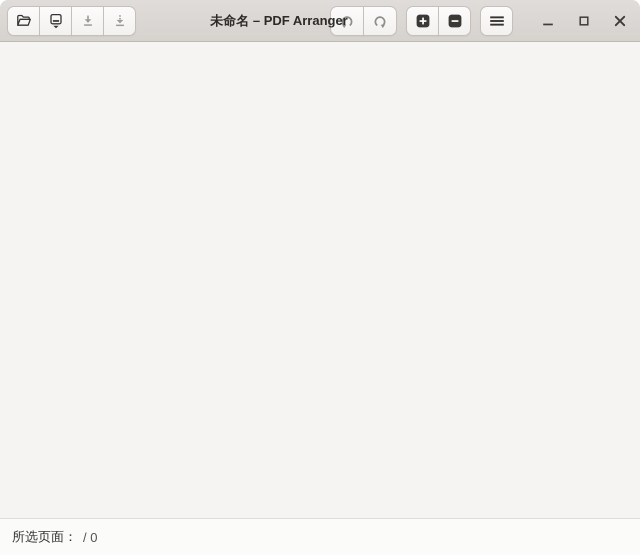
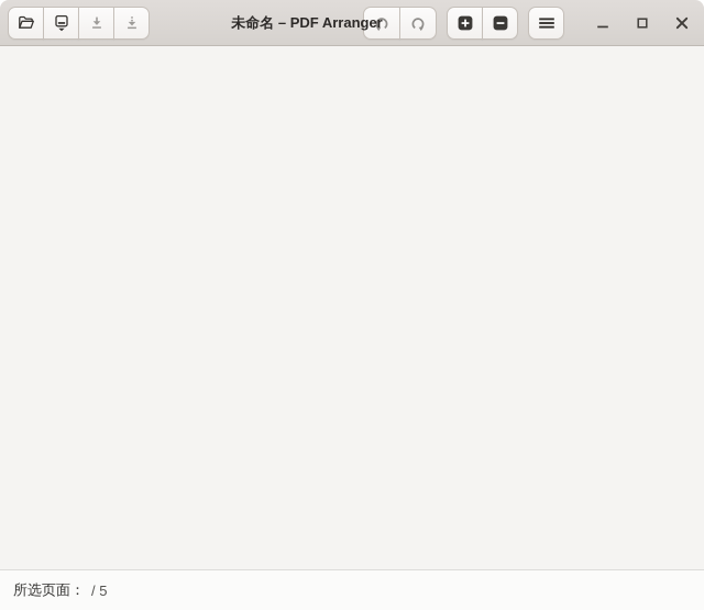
  未命名 – PDF Arranger
  所选页面：
- / 0
+ / 5
